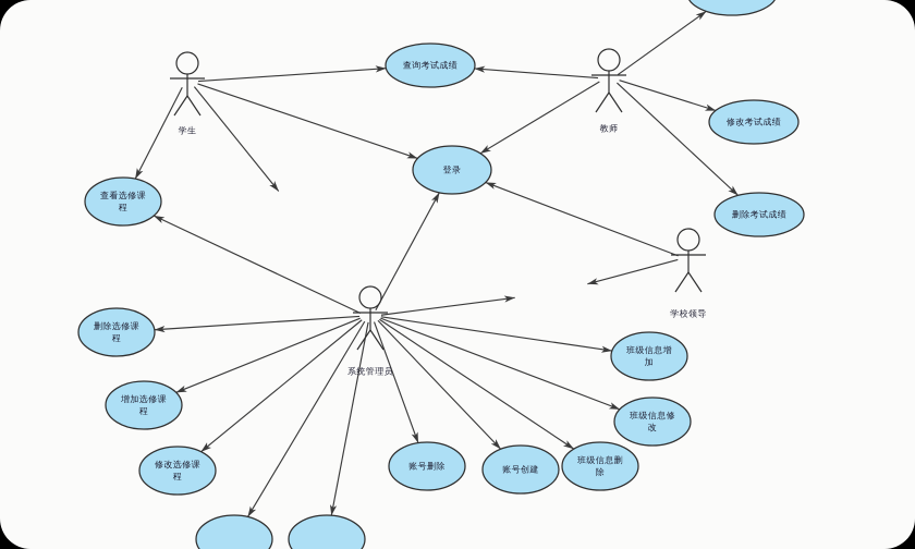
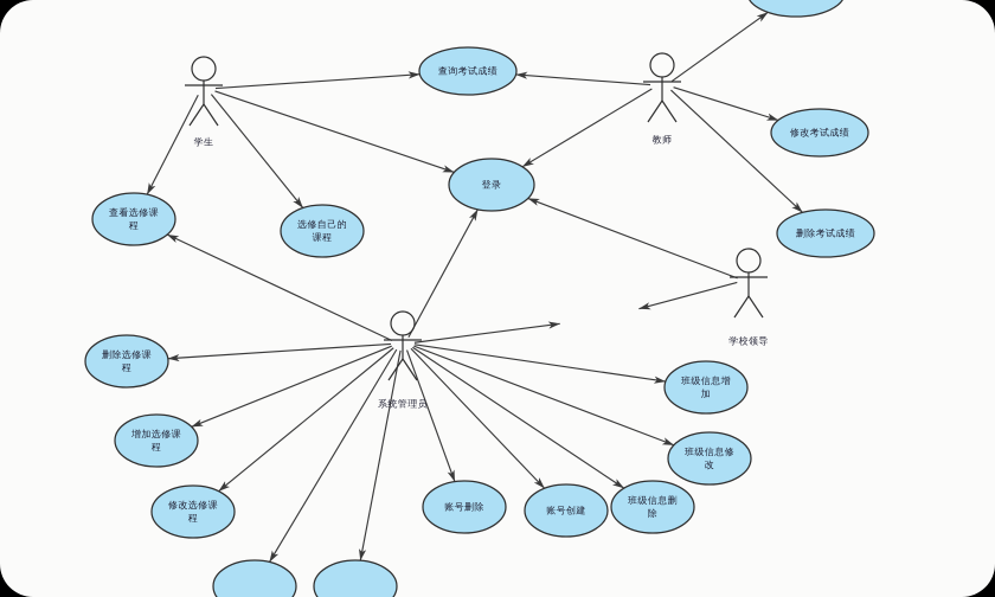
  查询考试成绩
  修改考试成绩
  删除考试成绩
  登录
  查看选修课
  程
+ 选修自己的
+ 课程
  删除选修课
  程
  增加选修课
  程
  修改选修课
  程
  账号删除
  账号创建
  班级信息删
  除
  班级信息增
  加
  班级信息修
  改
  学生
  教师
  学校领导
  系统管理员
